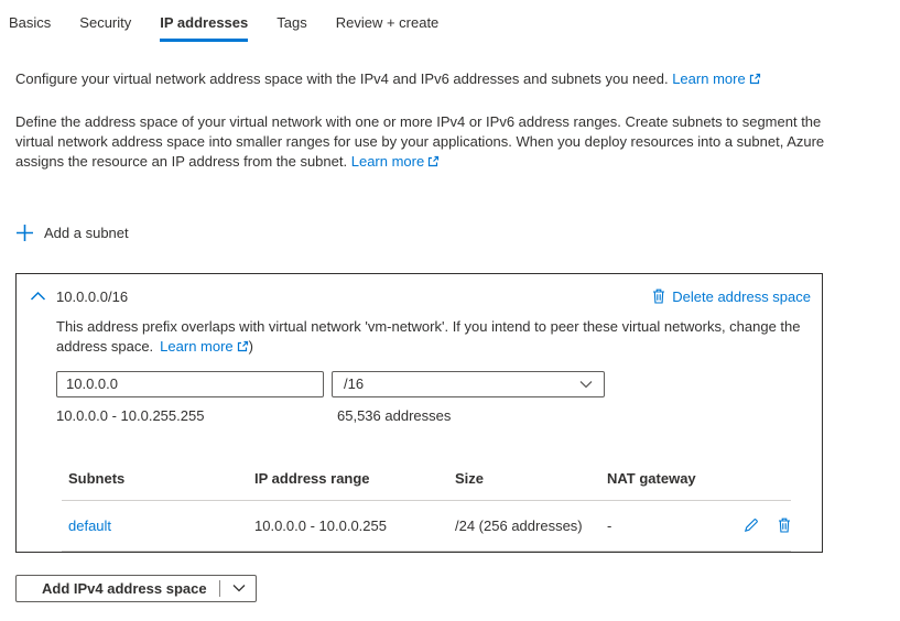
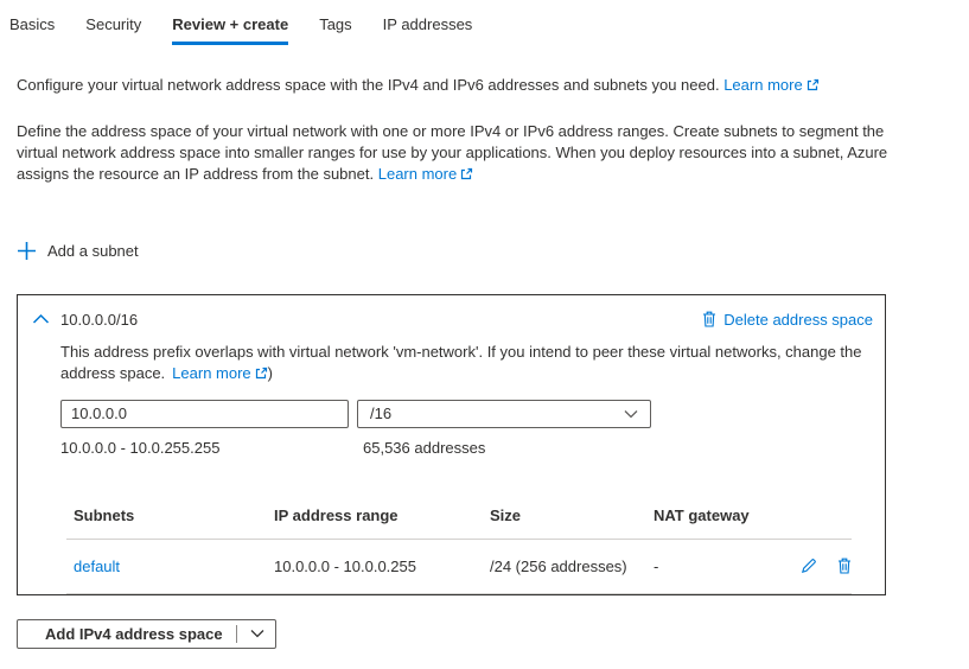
  Basics
  Security
- IP addresses
+ Review + create
  Tags
- Review + create
+ IP addresses
  Configure your virtual network address space with the IPv4 and IPv6 addresses and subnets you need. Learn more
  Define the address space of your virtual network with one or more IPv4 or IPv6 address ranges. Create subnets to segment the virtual network address space into smaller ranges for use by your applications. When you deploy resources into a subnet, Azure assigns the resource an IP address from the subnet. Learn more
  Add a subnet
  10.0.0.0/16
  Delete address space
  This address prefix overlaps with virtual network 'vm-network'. If you intend to peer these virtual networks, change the address space. Learn more )
  10.0.0.0
  /16
  10.0.0.0 - 10.0.255.255
  65,536 addresses
  Subnets
  IP address range
  Size
  NAT gateway
  default
  10.0.0.0 - 10.0.0.255
  /24 (256 addresses)
  -
  Add IPv4 address space
